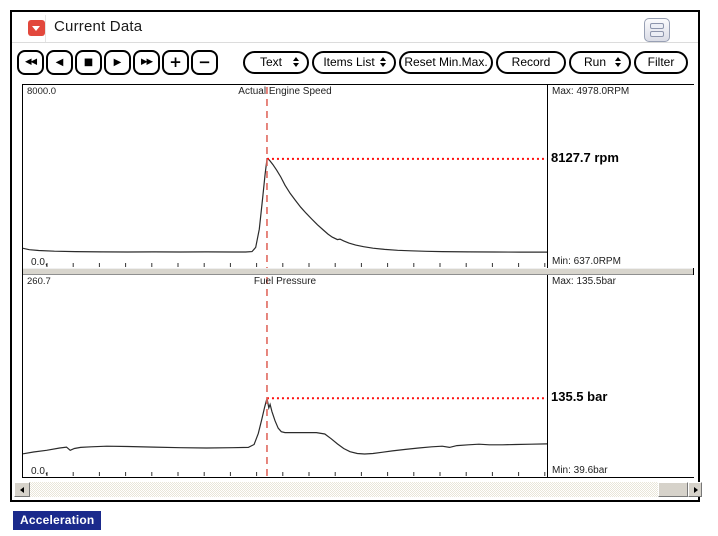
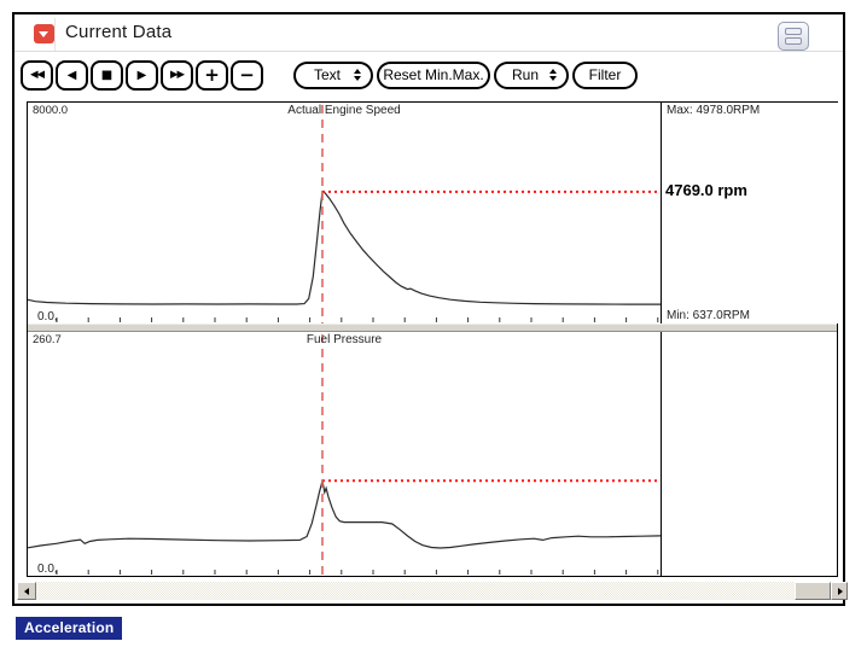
  Current Data
  ◀◀
  ◀
  ■
  ▶
  ▶▶
  +
  −
  Text
- Items List
  Reset Min.Max.
- Record
  Run
  Filter
  8000.0
  Actual Engine Speed
  0.0,
  Max: 4978.0RPM
- 8127.7 rpm
+ 4769.0 rpm
  Min: 637.0RPM
  260.7
  Fuel Pressure
  0.0,
- Max: 135.5bar
- 135.5 bar
- Min: 39.6bar
  Acceleration
